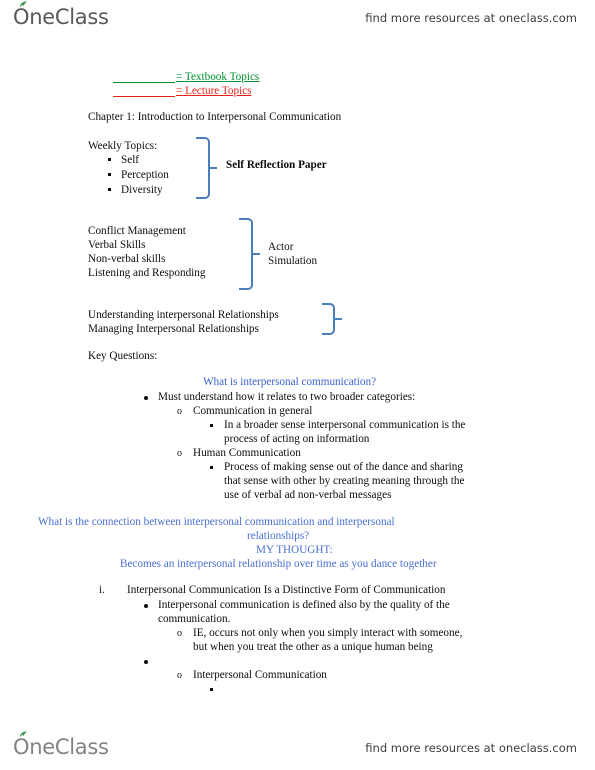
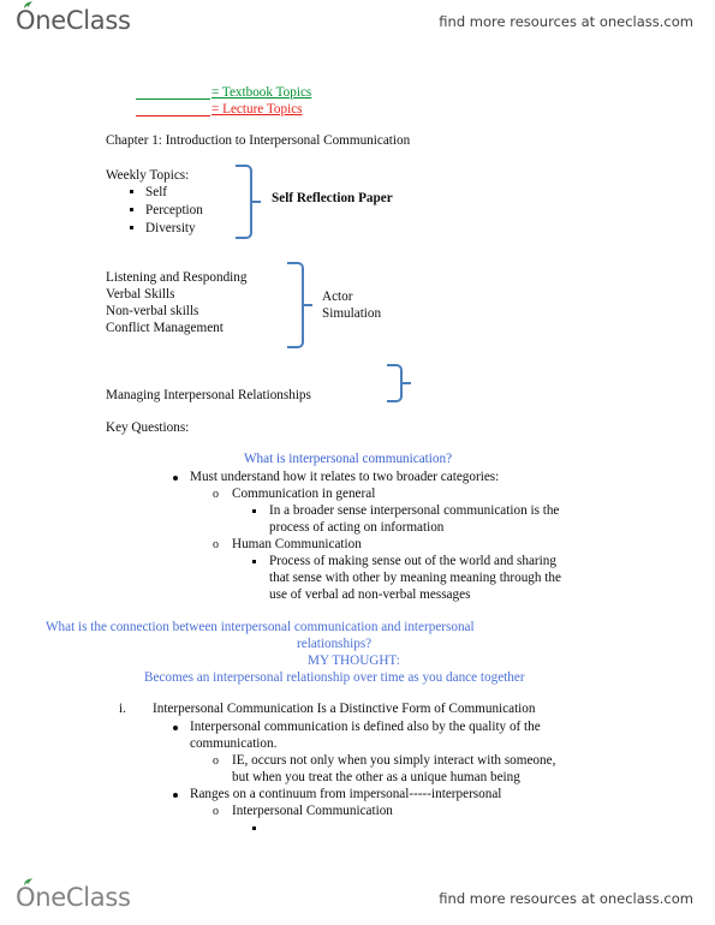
  O
  neClass
  find more resources at oneclass.com
  = Textbook Topics
  = Lecture Topics
  Chapter 1: Introduction to Interpersonal Communication
  Weekly Topics:
  Self
  Perception
  Diversity
  Self Reflection Paper
- Conflict Management
+ Listening and Responding
  Verbal Skills
  Non-verbal skills
- Listening and Responding
+ Conflict Management
  Actor
  Simulation
- Understanding interpersonal Relationships
  Managing Interpersonal Relationships
  Key Questions:
  What is interpersonal communication?
  Must understand how it relates to two broader categories:
  o
  Communication in general
  In a broader sense interpersonal communication is the
  process of acting on information
  o
  Human Communication
- Process of making sense out of the dance and sharing
+ Process of making sense out of the world and sharing
- that sense with other by creating meaning through the
+ that sense with other by meaning meaning through the
  use of verbal ad non-verbal messages
  What is the connection between interpersonal communication and interpersonal
  relationships?
  MY THOUGHT:
  Becomes an interpersonal relationship over time as you dance together
  i.
  Interpersonal Communication Is a Distinctive Form of Communication
  Interpersonal communication is defined also by the quality of the
  communication.
  o
  IE, occurs not only when you simply interact with someone,
  but when you treat the other as a unique human being
+ Ranges on a continuum from impersonal-----interpersonal
  o
  Interpersonal Communication
  O
  neClass
  find more resources at oneclass.com
